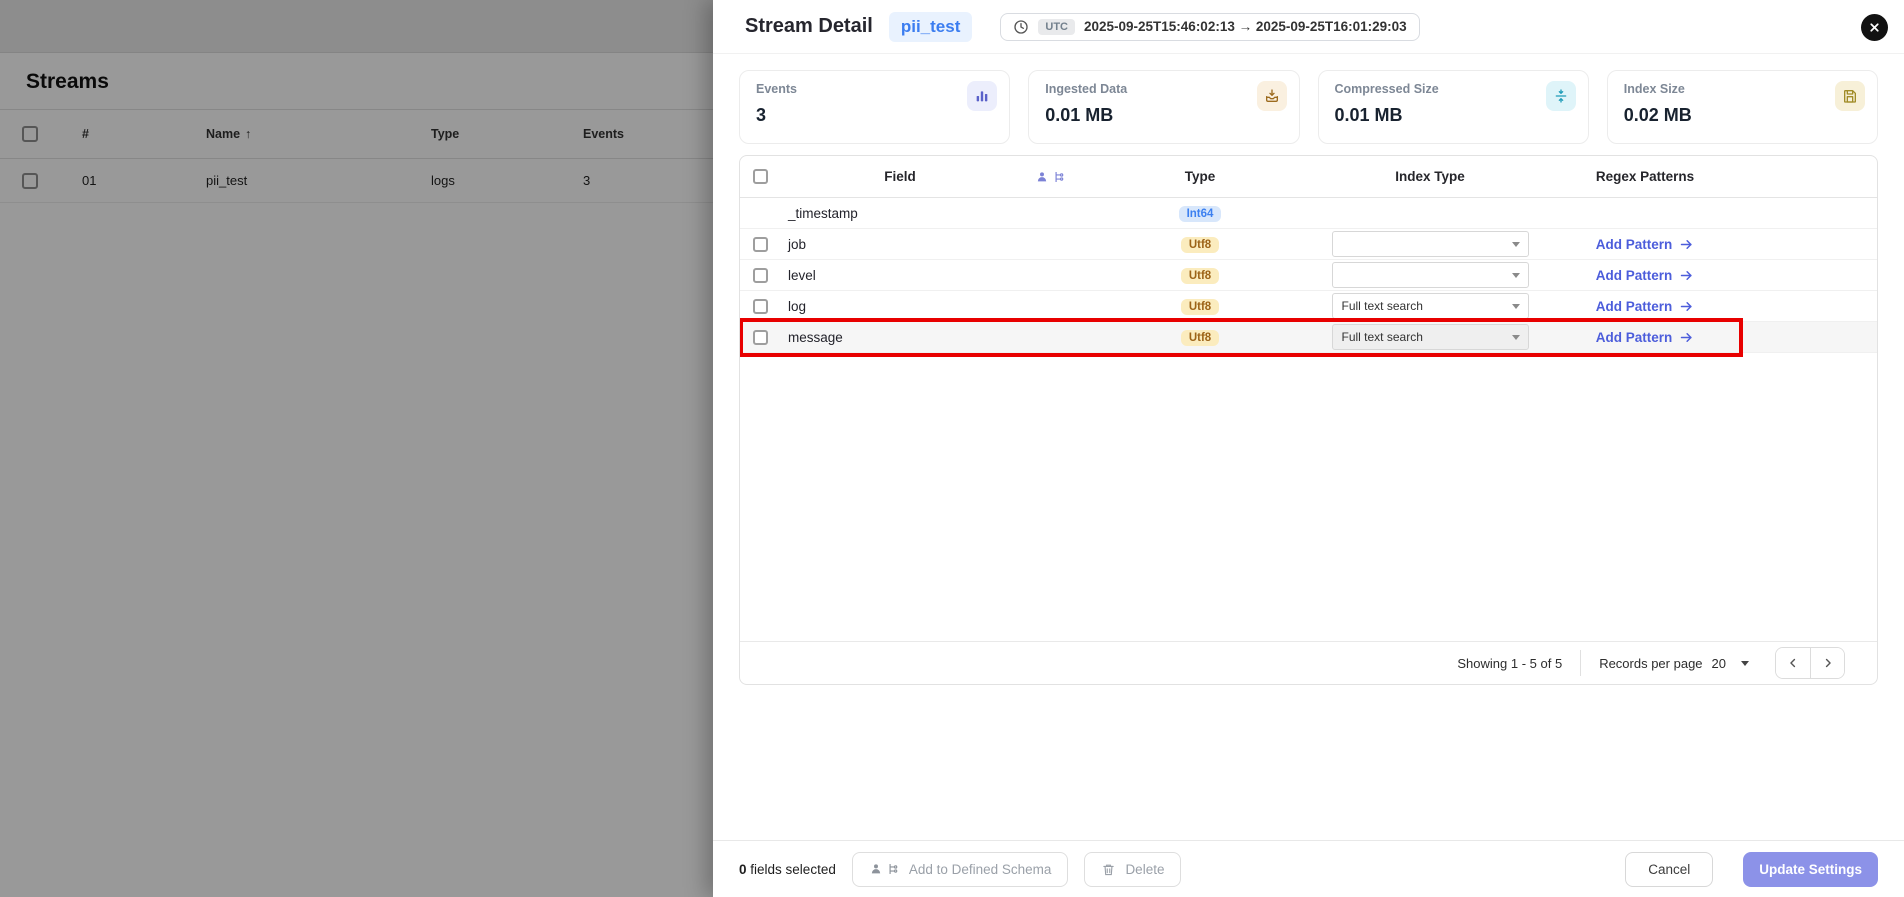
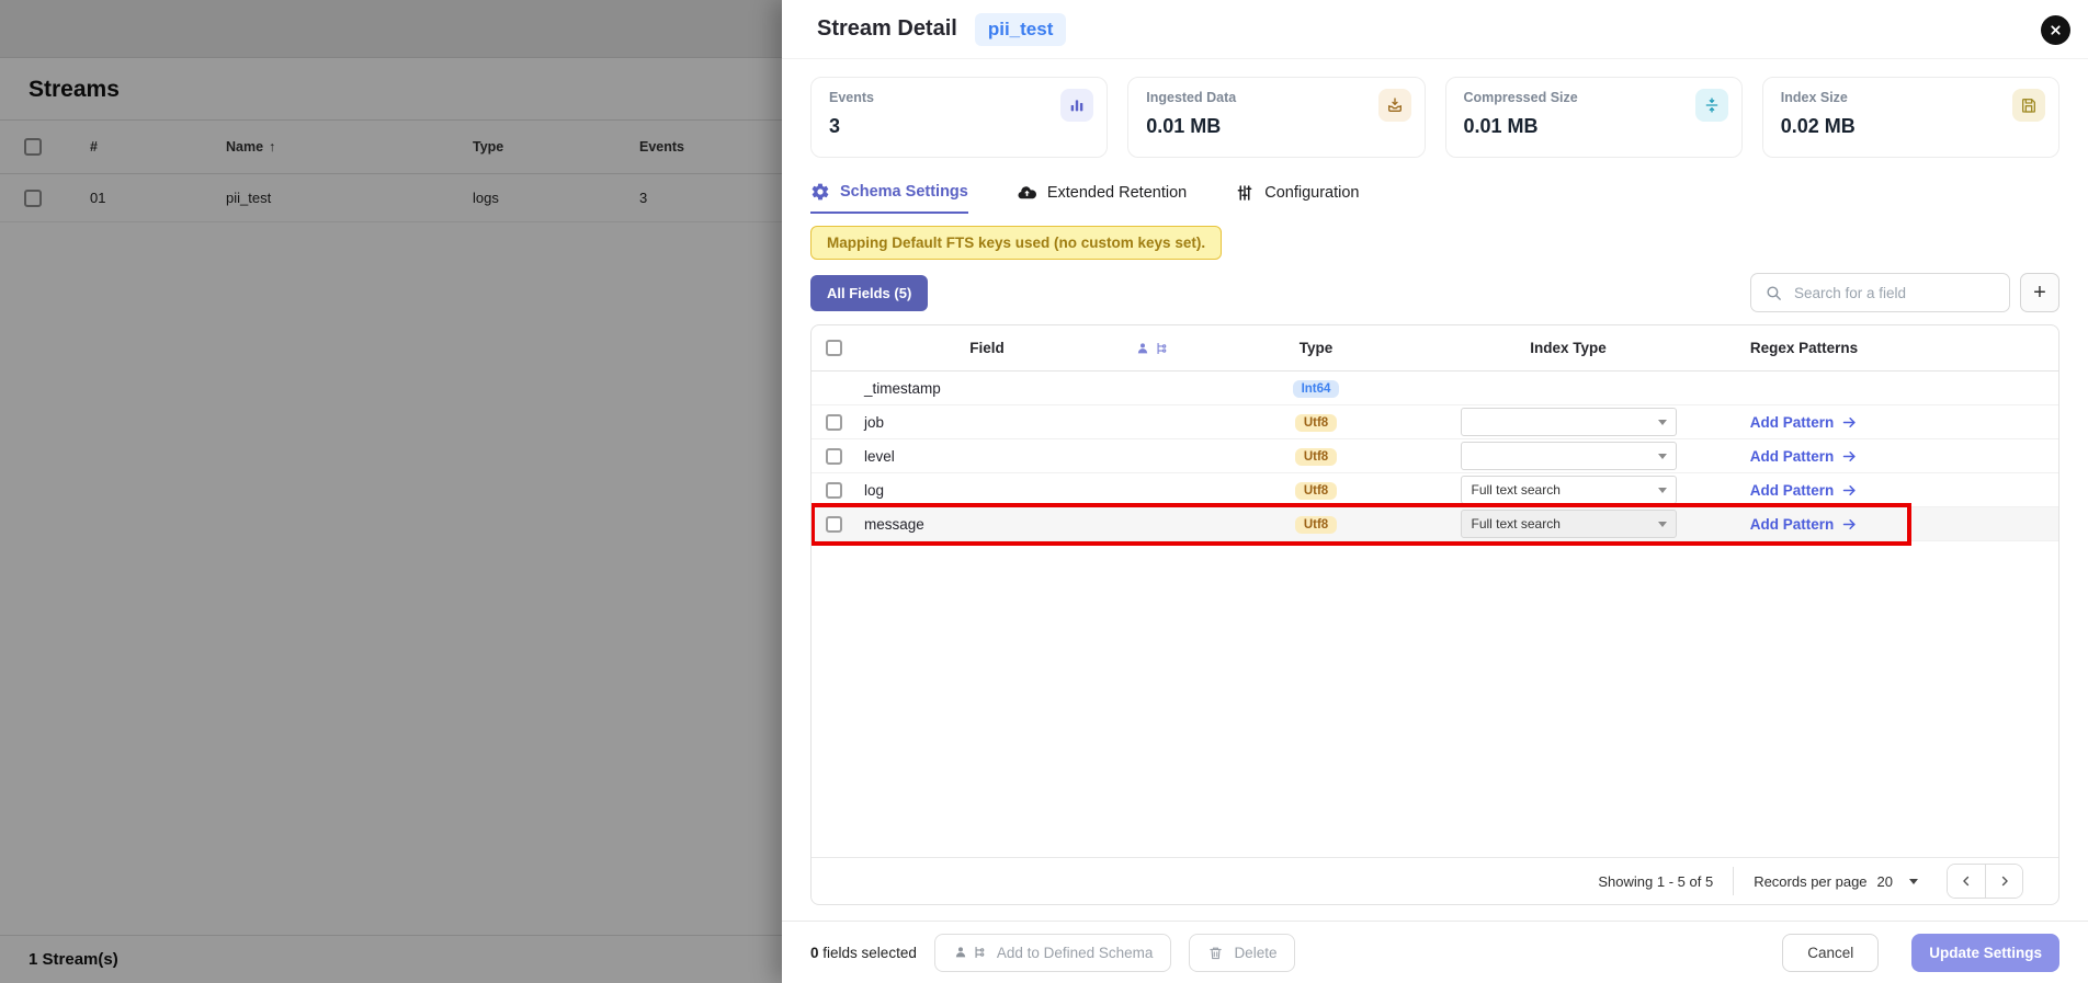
  Streams
  #
  Name
  ↑
  Type
  Events
  01
  pii_test
  logs
  3
+ 1 Stream(s)
  Stream Detail
  pii_test
- UTC
- 2025-09-25T15:46:02:13 → 2025-09-25T16:01:29:03
  Events
  3
  Ingested Data
  0.01 MB
  Compressed Size
  0.01 MB
  Index Size
  0.02 MB
+ Schema Settings
+ Extended Retention
+ Configuration
+ Mapping Default FTS keys used (no custom keys set).
+ All Fields (5)
+ Search for a field
+ +
  Field
  Type
  Index Type
  Regex Patterns
  _timestamp
  Int64
  job
  Utf8
  Add Pattern
  level
  Utf8
  Add Pattern
  log
  Utf8
  Full text search
  Add Pattern
  message
  Utf8
  Full text search
  Add Pattern
  Showing 1 - 5 of 5
  Records per page
  20
  0 fields selected
  Add to Defined Schema
  Delete
  Cancel
  Update Settings
